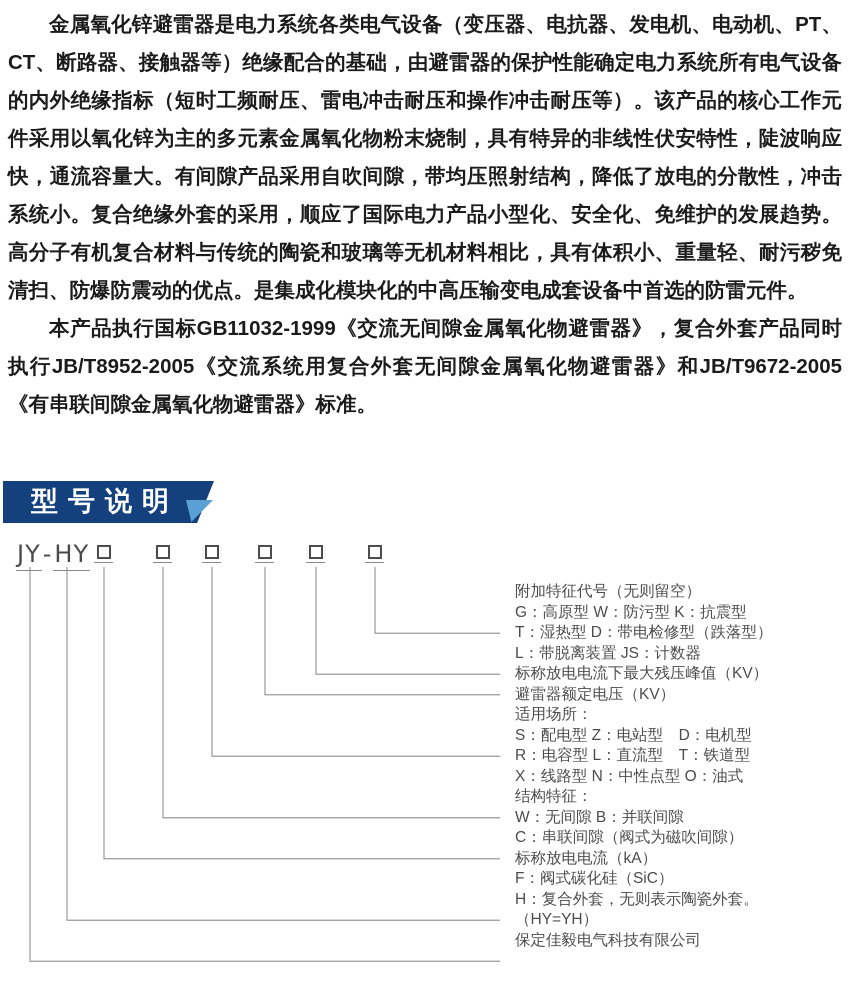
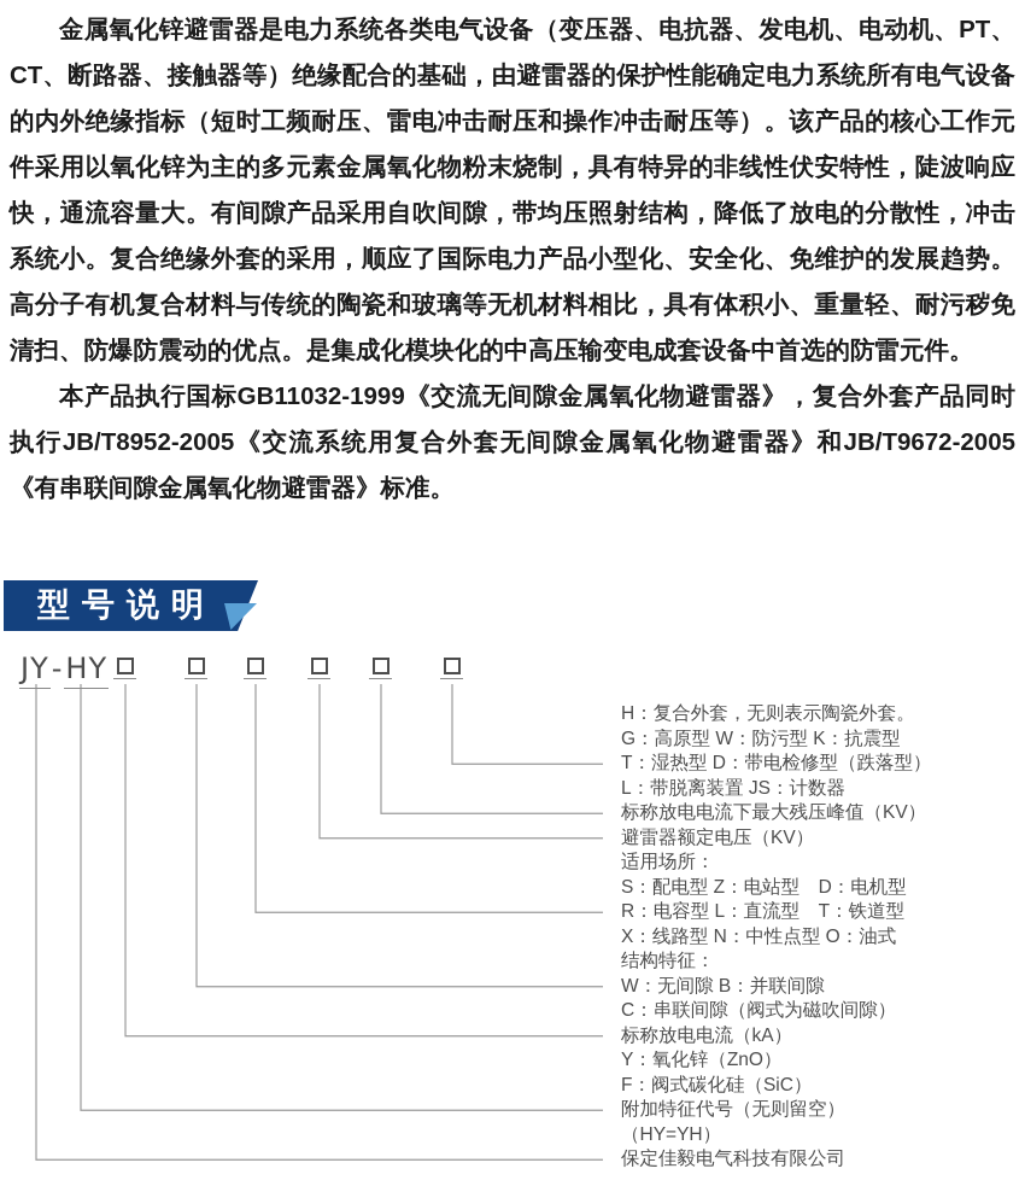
  金属氧化锌避雷器是电力系统各类电气设备（变压器、电抗器、发电机、电动机、PT、CT、断路器、接触器等）绝缘配合的基础，由避雷器的保护性能确定电力系统所有电气设备的内外绝缘指标（短时工频耐压、雷电冲击耐压和操作冲击耐压等）。该产品的核心工作元件采用以氧化锌为主的多元素金属氧化物粉末烧制，具有特异的非线性伏安特性，陡波响应快，通流容量大。有间隙产品采用自吹间隙，带均压照射结构，降低了放电的分散性，冲击系统小。复合绝缘外套的采用，顺应了国际电力产品小型化、安全化、免维护的发展趋势。高分子有机复合材料与传统的陶瓷和玻璃等无机材料相比，具有体积小、重量轻、耐污秽免清扫、防爆防震动的优点。是集成化模块化的中高压输变电成套设备中首选的防雷元件。
  本产品执行国标GB11032-1999《交流无间隙金属氧化物避雷器》，复合外套产品同时执行JB/T8952-2005《交流系统用复合外套无间隙金属氧化物避雷器》和JB/T9672-2005《有串联间隙金属氧化物避雷器》标准。
  型号说明
  JY-HY
- 附加特征代号（无则留空）
+ H：复合外套，无则表示陶瓷外套。
  G：高原型 W：防污型 K：抗震型
  T：湿热型 D：带电检修型（跌落型）
  L：带脱离装置 JS：计数器
  标称放电电流下最大残压峰值（KV）
  避雷器额定电压（KV）
  适用场所：
  S：配电型 Z：电站型 D：电机型
  R：电容型 L：直流型 T：铁道型
  X：线路型 N：中性点型 O：油式
  结构特征：
  W：无间隙 B：并联间隙
  C：串联间隙（阀式为磁吹间隙）
  标称放电电流（kA）
+ Y：氧化锌（ZnO）
  F：阀式碳化硅（SiC）
- H：复合外套，无则表示陶瓷外套。
+ 附加特征代号（无则留空）
  （HY=YH）
  保定佳毅电气科技有限公司
